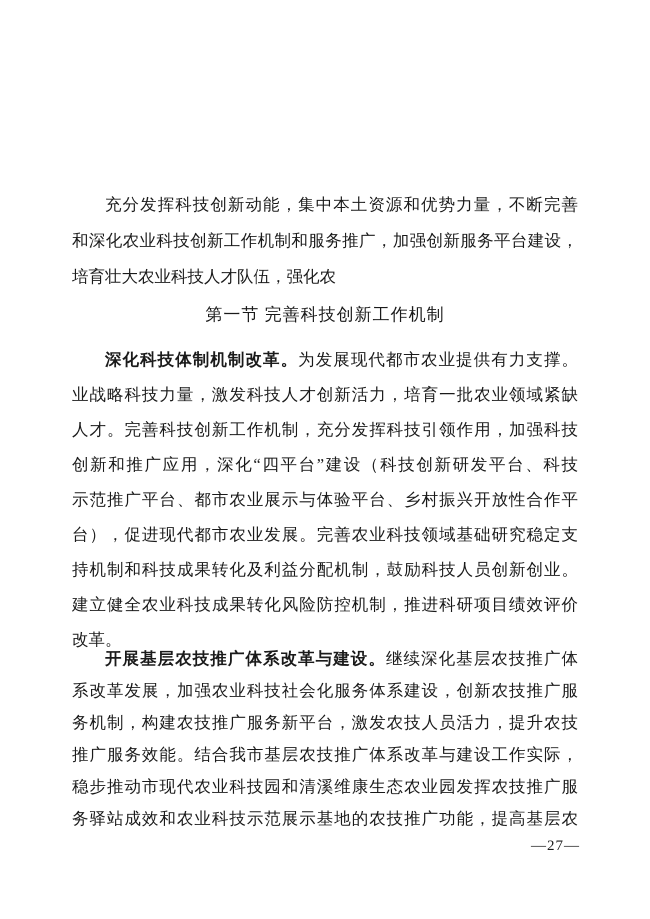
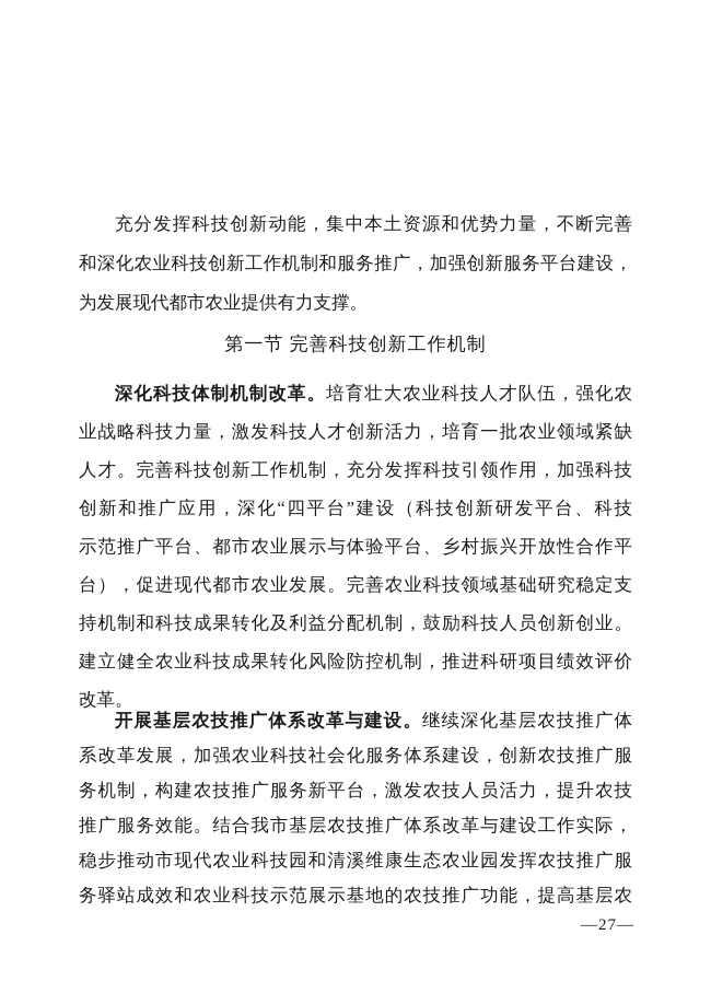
  充分发挥科技创新动能，集中本土资源和优势力量，不断完善
  和深化农业科技创新工作机制和服务推广，加强创新服务平台建设，
- 培育壮大农业科技人才队伍，强化农
+ 为发展现代都市农业提供有力支撑。
  第一节 完善科技创新工作机制
- 深化科技体制机制改革。为发展现代都市农业提供有力支撑。
+ 深化科技体制机制改革。培育壮大农业科技人才队伍，强化农
  业战略科技力量，激发科技人才创新活力，培育一批农业领域紧缺
  人才。完善科技创新工作机制，充分发挥科技引领作用，加强科技
  创新和推广应用，深化“四平台”建设（科技创新研发平台、科技
  示范推广平台、都市农业展示与体验平台、乡村振兴开放性合作平
  台），促进现代都市农业发展。完善农业科技领域基础研究稳定支
  持机制和科技成果转化及利益分配机制，鼓励科技人员创新创业。
  建立健全农业科技成果转化风险防控机制，推进科研项目绩效评价
  改革。
  开展基层农技推广体系改革与建设。继续深化基层农技推广体
  系改革发展，加强农业科技社会化服务体系建设，创新农技推广服
  务机制，构建农技推广服务新平台，激发农技人员活力，提升农技
  推广服务效能。结合我市基层农技推广体系改革与建设工作实际，
  稳步推动市现代农业科技园和清溪维康生态农业园发挥农技推广服
  务驿站成效和农业科技示范展示基地的农技推广功能，提高基层农
  —27—
